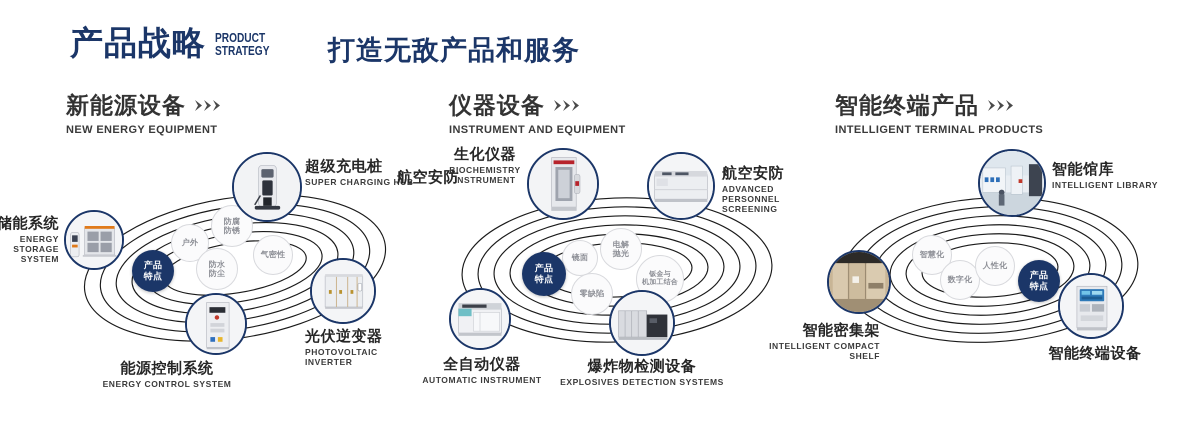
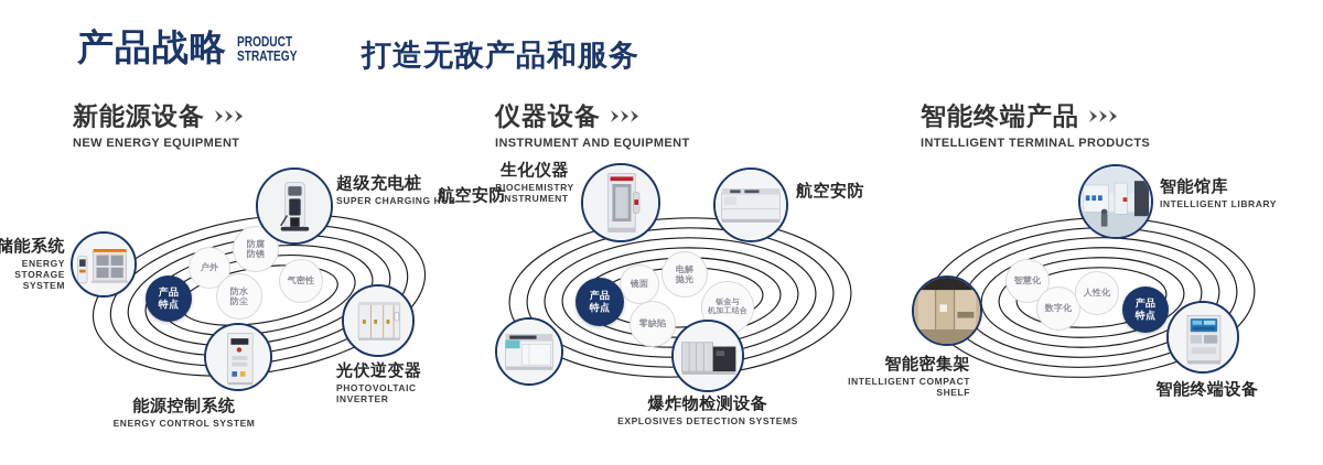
  产品战略
  PRODUCT
  STRATEGY
  打造无敌产品和服务
  新能源设备
  NEW ENERGY EQUIPMENT
  仪器设备
  INSTRUMENT AND EQUIPMENT
  智能终端产品
  INTELLIGENT TERMINAL PRODUCTS
  户外
  防腐
  防锈
  防水
  防尘
  气密性
  产品
  特点
  超级充电桩
  SUPER CHARGING HUB
  储能系统
  ENERGY STORAGE
  SYSTEM
  光伏逆变器
  PHOTOVOLTAIC INVERTER
  能源控制系统
  ENERGY CONTROL SYSTEM
  镜面
  电解
  抛光
  零缺陷
  产品
  特点
  生化仪器
  BIOCHEMISTRY
  INSTRUMENT
  航空安防
  航空安防
- ADVANCED PERSONNEL
- SCREENING
- 全自动仪器
- AUTOMATIC INSTRUMENT
  爆炸物检测设备
  EXPLOSIVES DETECTION SYSTEMS
  智慧化
  数字化
  人性化
  产品
  特点
  智能馆库
  INTELLIGENT LIBRARY
  智能密集架
  INTELLIGENT COMPACT
  SHELF
  智能终端设备
